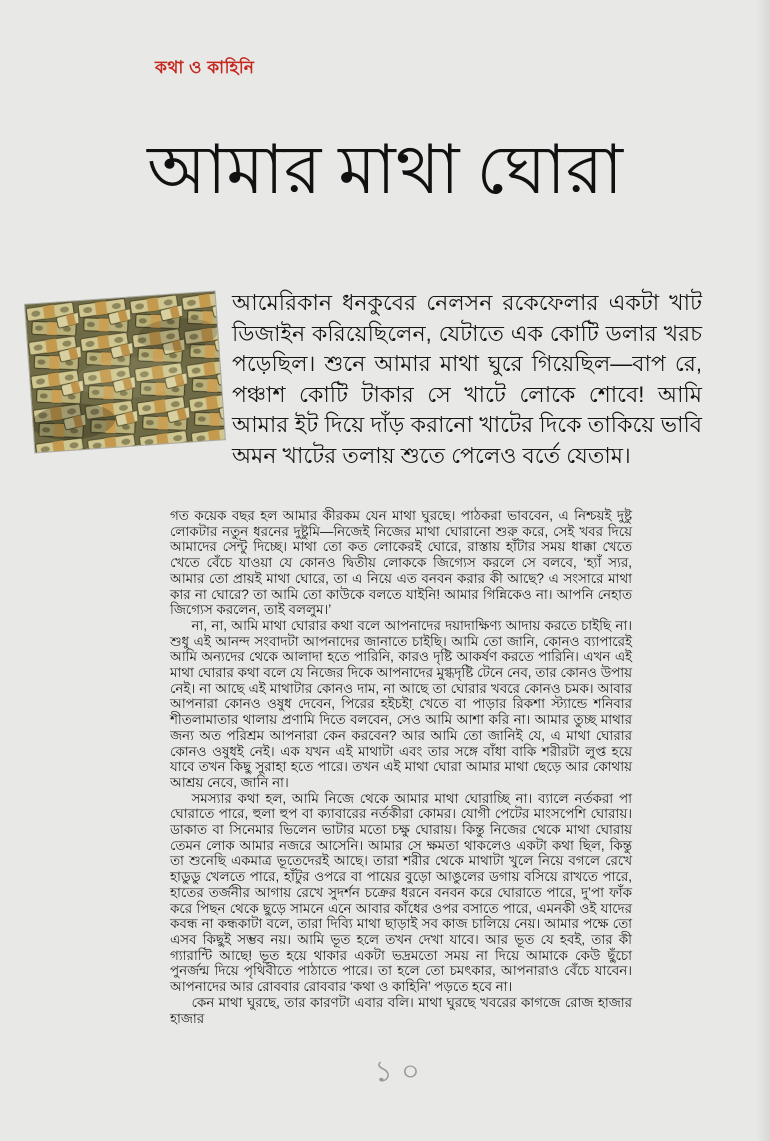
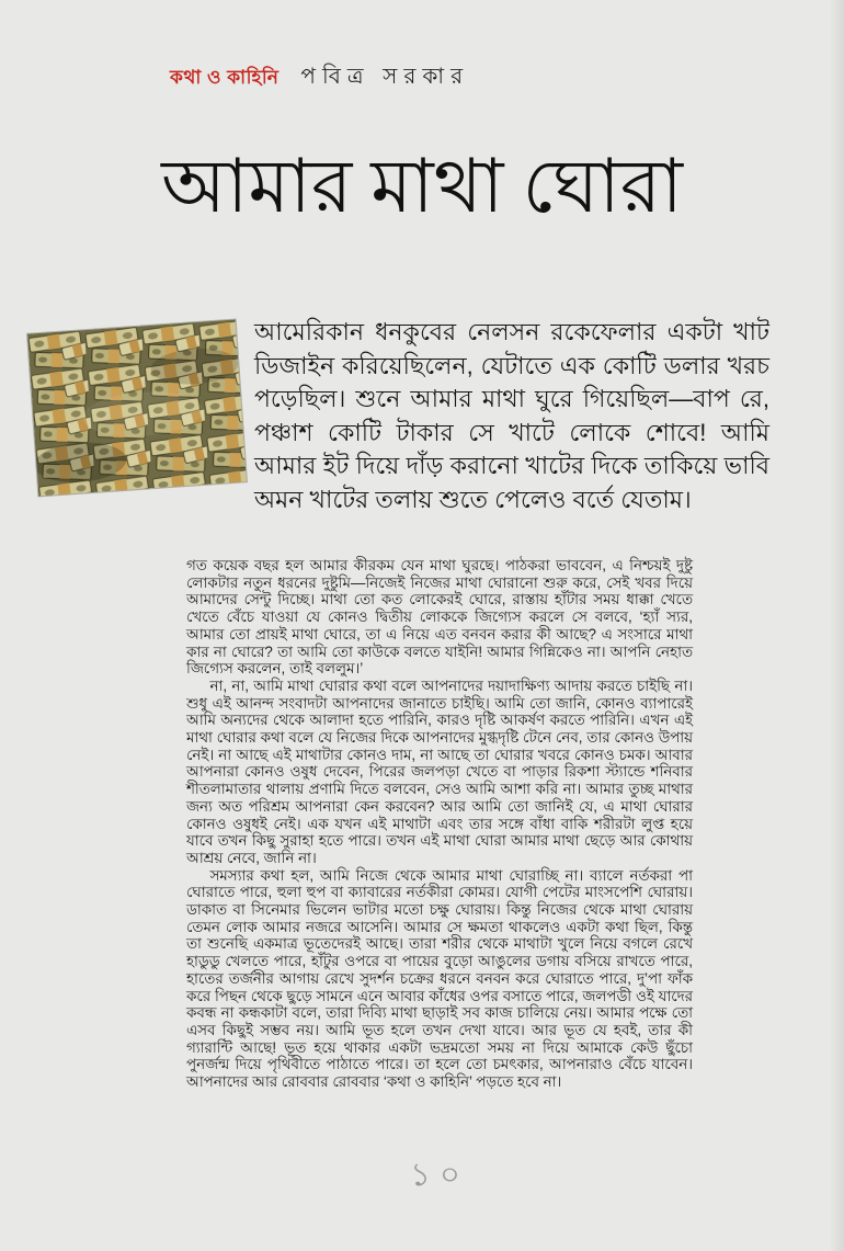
  কথা ও কাহিনি
+ পবিত্র সরকার
  আমার মাথা ঘোরা
  আমেরিকান ধনকুবের নেলসন রকেফেলার একটা খাট ডিজাইন করিয়েছিলেন, যেটাতে এক কোটি ডলার খরচ পড়েছিল। শুনে আমার মাথা ঘুরে গিয়েছিল—বাপ রে, পঞ্চাশ কোটি টাকার সে খাটে লোকে শোবে! আমি আমার ইট দিয়ে দাঁড় করানো খাটের দিকে তাকিয়ে ভাবি অমন খাটের তলায় শুতে পেলেও বর্তে যেতাম।
  গত কয়েক বছর হল আমার কীরকম যেন মাথা ঘুরছে। পাঠকরা ভাববেন, এ নিশ্চয়ই দুষ্টু লোকটার নতুন ধরনের দুষ্টুমি—নিজেই নিজের মাথা ঘোরানো শুরু করে, সেই খবর দিয়ে আমাদের সেন্টু দিচ্ছে। মাথা তো কত লোকেরই ঘোরে, রাস্তায় হাঁটার সময় ধাক্কা খেতে খেতে বেঁচে যাওয়া যে কোনও দ্বিতীয় লোককে জিগ্যেস করলে সে বলবে, ‘হ্যাঁ স্যর, আমার তো প্রায়ই মাথা ঘোরে, তা এ নিয়ে এত বনবন করার কী আছে? এ সংসারে মাথা কার না ঘোরে? তা আমি তো কাউকে বলতে যাইনি! আমার গিন্নিকেও না। আপনি নেহাত জিগ্যেস করলেন, তাই বললুম।’
- না, না, আমি মাথা ঘোরার কথা বলে আপনাদের দয়াদাক্ষিণ্য আদায় করতে চাইছি না। শুধু এই আনন্দ সংবাদটা আপনাদের জানাতে চাইছি। আমি তো জানি, কোনও ব্যাপারেই আমি অন্যদের থেকে আলাদা হতে পারিনি, কারও দৃষ্টি আকর্ষণ করতে পারিনি। এখন এই মাথা ঘোরার কথা বলে যে নিজের দিকে আপনাদের মুগ্ধদৃষ্টি টেনে নেব, তার কোনও উপায় নেই। না আছে এই মাথাটার কোনও দাম, না আছে তা ঘোরার খবরে কোনও চমক। আবার আপনারা কোনও ওষুধ দেবেন, পিরের হইচই়া খেতে বা পাড়ার রিকশা স্ট্যান্ডে শনিবার শীতলামাতার থালায় প্রণামি দিতে বলবেন, সেও আমি আশা করি না। আমার তুচ্ছ মাথার জন্য অত পরিশ্রম আপনারা কেন করবেন? আর আমি তো জানিই যে, এ মাথা ঘোরার কোনও ওষুধই নেই। এক যখন এই মাথাটা এবং তার সঙ্গে বাঁধা বাকি শরীরটা লুপ্ত হয়ে যাবে তখন কিছু সুরাহা হতে পারে। তখন এই মাথা ঘোরা আমার মাথা ছেড়ে আর কোথায় আশ্রয় নেবে, জানি না।
+ না, না, আমি মাথা ঘোরার কথা বলে আপনাদের দয়াদাক্ষিণ্য আদায় করতে চাইছি না। শুধু এই আনন্দ সংবাদটা আপনাদের জানাতে চাইছি। আমি তো জানি, কোনও ব্যাপারেই আমি অন্যদের থেকে আলাদা হতে পারিনি, কারও দৃষ্টি আকর্ষণ করতে পারিনি। এখন এই মাথা ঘোরার কথা বলে যে নিজের দিকে আপনাদের মুগ্ধদৃষ্টি টেনে নেব, তার কোনও উপায় নেই। না আছে এই মাথাটার কোনও দাম, না আছে তা ঘোরার খবরে কোনও চমক। আবার আপনারা কোনও ওষুধ দেবেন, পিরের জলপড়া খেতে বা পাড়ার রিকশা স্ট্যান্ডে শনিবার শীতলামাতার থালায় প্রণামি দিতে বলবেন, সেও আমি আশা করি না। আমার তুচ্ছ মাথার জন্য অত পরিশ্রম আপনারা কেন করবেন? আর আমি তো জানিই যে, এ মাথা ঘোরার কোনও ওষুধই নেই। এক যখন এই মাথাটা এবং তার সঙ্গে বাঁধা বাকি শরীরটা লুপ্ত হয়ে যাবে তখন কিছু সুরাহা হতে পারে। তখন এই মাথা ঘোরা আমার মাথা ছেড়ে আর কোথায় আশ্রয় নেবে, জানি না।
- সমস্যার কথা হল, আমি নিজে থেকে আমার মাথা ঘোরাচ্ছি না। ব্যালে নর্তকরা পা ঘোরাতে পারে, হুলা হুপ বা ক্যাবারের নর্তকীরা কোমর। যোগী পেটের মাংসপেশি ঘোরায়। ডাকাত বা সিনেমার ভিলেন ভাটার মতো চক্ষু ঘোরায়। কিন্তু নিজের থেকে মাথা ঘোরায় তেমন লোক আমার নজরে আসেনি। আমার সে ক্ষমতা থাকলেও একটা কথা ছিল, কিন্তু তা শুনেছি একমাত্র ভূতেদেরই আছে। তারা শরীর থেকে মাথাটা খুলে নিয়ে বগলে রেখে হাডুডু খেলতে পারে, হাঁটুর ওপরে বা পায়ের বুড়ো আঙুলের ডগায় বসিয়ে রাখতে পারে, হাতের তর্জনীর আগায় রেখে সুদর্শন চক্রের ধরনে বনবন করে ঘোরাতে পারে, দু’পা ফাঁক করে পিছন থেকে ছুড়ে সামনে এনে আবার কাঁধের ওপর বসাতে পারে, এমনকী ওই যাদের কবন্ধ না কন্ধকাটা বলে, তারা দিব্যি মাথা ছাড়াই সব কাজ চালিয়ে নেয়। আমার পক্ষে তো এসব কিছুই সম্ভব নয়। আমি ভূত হলে তখন দেখা যাবে। আর ভূত যে হবই, তার কী গ্যারান্টি আছে! ভূত হয়ে থাকার একটা ভদ্রমতো সময় না দিয়ে আমাকে কেউ ছুঁচো পুনর্জন্ম দিয়ে পৃথিবীতে পাঠাতে পারে। তা হলে তো চমৎকার, আপনারাও বেঁচে যাবেন। আপনাদের আর রোববার রোববার ‘কথা ও কাহিনি’ পড়তে হবে না।
+ সমস্যার কথা হল, আমি নিজে থেকে আমার মাথা ঘোরাচ্ছি না। ব্যালে নর্তকরা পা ঘোরাতে পারে, হুলা হুপ বা ক্যাবারের নর্তকীরা কোমর। যোগী পেটের মাংসপেশি ঘোরায়। ডাকাত বা সিনেমার ভিলেন ভাটার মতো চক্ষু ঘোরায়। কিন্তু নিজের থেকে মাথা ঘোরায় তেমন লোক আমার নজরে আসেনি। আমার সে ক্ষমতা থাকলেও একটা কথা ছিল, কিন্তু তা শুনেছি একমাত্র ভূতেদেরই আছে। তারা শরীর থেকে মাথাটা খুলে নিয়ে বগলে রেখে হাডুডু খেলতে পারে, হাঁটুর ওপরে বা পায়ের বুড়ো আঙুলের ডগায় বসিয়ে রাখতে পারে, হাতের তর্জনীর আগায় রেখে সুদর্শন চক্রের ধরনে বনবন করে ঘোরাতে পারে, দু’পা ফাঁক করে পিছন থেকে ছুড়ে সামনে এনে আবার কাঁধের ওপর বসাতে পারে, জলপডী ওই যাদের কবন্ধ না কন্ধকাটা বলে, তারা দিব্যি মাথা ছাড়াই সব কাজ চালিয়ে নেয়। আমার পক্ষে তো এসব কিছুই সম্ভব নয়। আমি ভূত হলে তখন দেখা যাবে। আর ভূত যে হবই, তার কী গ্যারান্টি আছে! ভূত হয়ে থাকার একটা ভদ্রমতো সময় না দিয়ে আমাকে কেউ ছুঁচো পুনর্জন্ম দিয়ে পৃথিবীতে পাঠাতে পারে। তা হলে তো চমৎকার, আপনারাও বেঁচে যাবেন। আপনাদের আর রোববার রোববার ‘কথা ও কাহিনি’ পড়তে হবে না।
- কেন মাথা ঘুরছে, তার কারণটা এবার বলি। মাথা ঘুরছে খবরের কাগজে রোজ হাজার হাজার
  ১০
